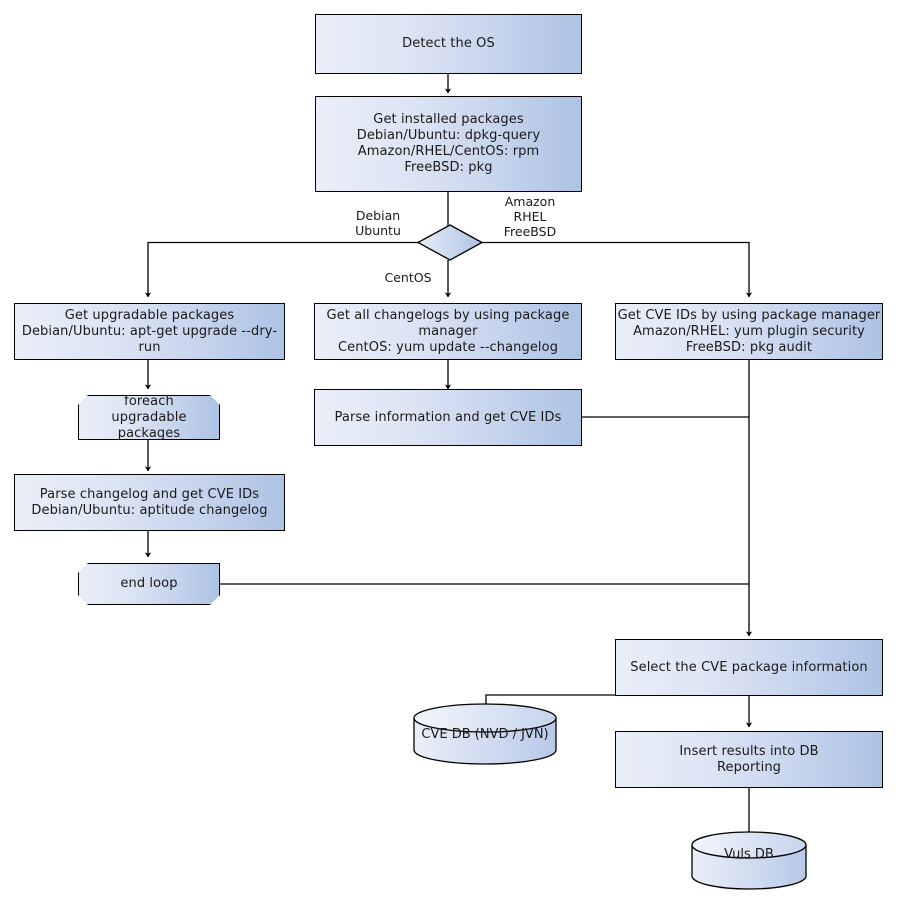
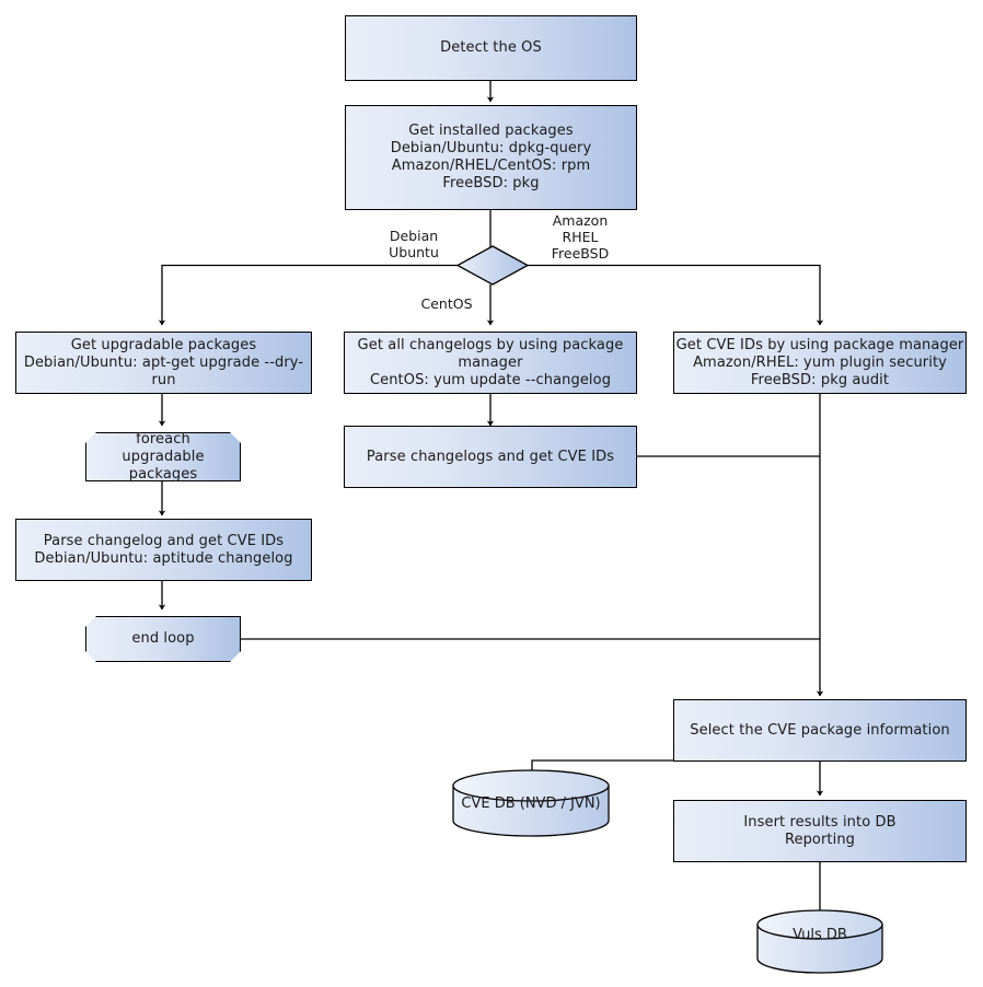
  Detect the OS
  Get installed packages
  Debian/Ubuntu: dpkg-query
  Amazon/RHEL/CentOS: rpm
  FreeBSD: pkg
  Debian
  Ubuntu
  Amazon
  RHEL
  FreeBSD
  CentOS
  Get upgradable packages
  Debian/Ubuntu: apt-get upgrade --dry-run
  Get all changelogs by using package manager
  CentOS: yum update --changelog
  Get CVE IDs by using package manager
  Amazon/RHEL: yum plugin security
  FreeBSD: pkg audit
  foreach
  upgradable packages
- Parse information and get CVE IDs
+ Parse changelogs and get CVE IDs
  Parse changelog and get CVE IDs
  Debian/Ubuntu: aptitude changelog
  end loop
  Select the CVE package information
  Insert results into DB
  Reporting
  CVE DB (NVD / JVN)
  Vuls DB
